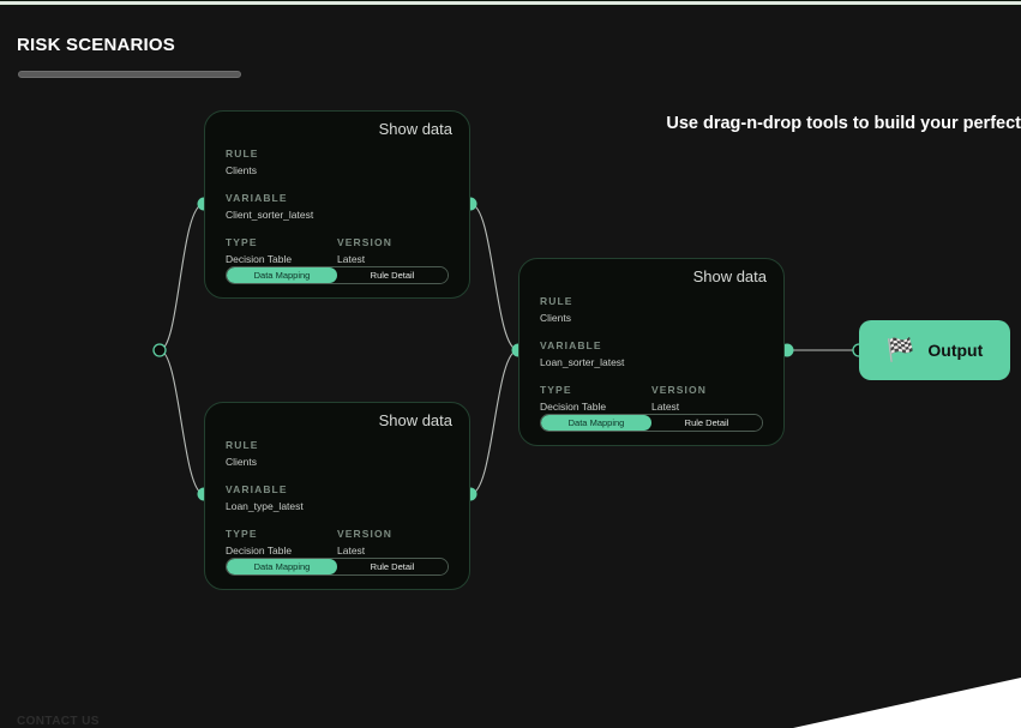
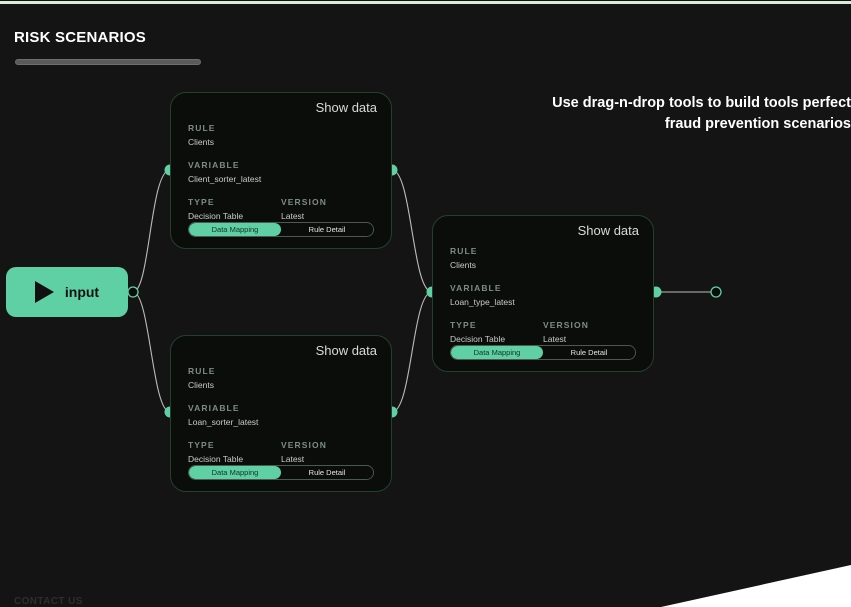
  RISK SCENARIOS
- Use drag-n-drop tools to build your perfect
+ Use drag-n-drop tools to build tools perfect
+ fraud prevention scenarios
+ input
  Show data
  RULE
  Clients
  VARIABLE
  Client_sorter_latest
  TYPE
  Decision Table
  VERSION
  Latest
  Data Mapping
  Rule Detail
  Show data
  RULE
  Clients
  VARIABLE
- Loan_sorter_latest
+ Loan_type_latest
  TYPE
  Decision Table
  VERSION
  Latest
  Data Mapping
  Rule Detail
  Show data
  RULE
  Clients
  VARIABLE
- Loan_type_latest
+ Loan_sorter_latest
  TYPE
  Decision Table
  VERSION
  Latest
  Data Mapping
  Rule Detail
- 🏁
- Output
  CONTACT US
